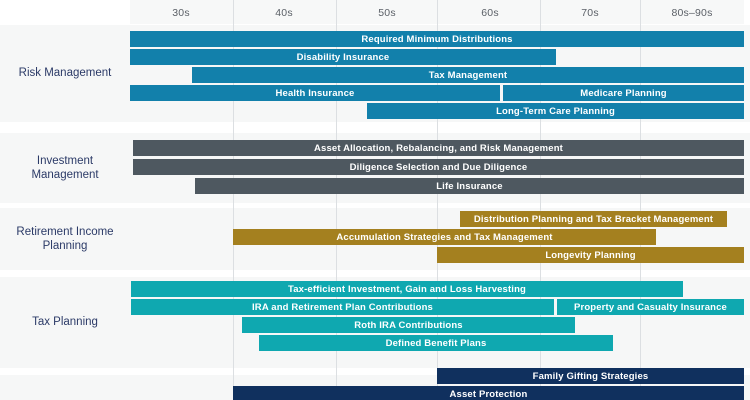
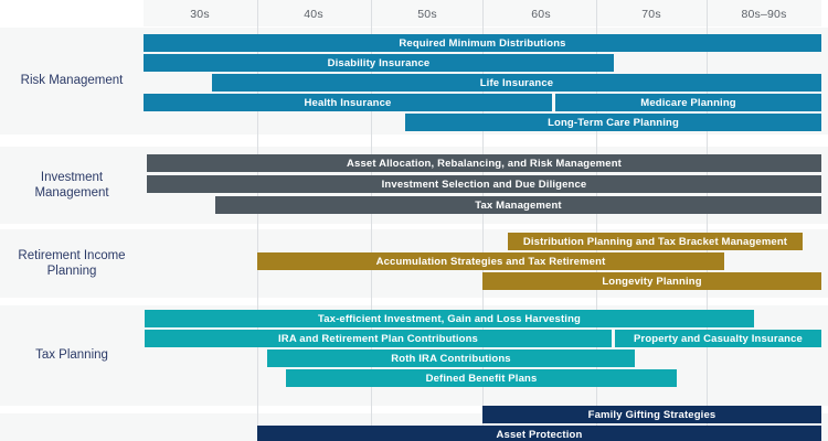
  Risk Management
  Investment
  Management
  Retirement Income
  Planning
  Tax Planning
  30s
  40s
  50s
  60s
  70s
  80s–90s
  Required Minimum Distributions
  Disability Insurance
- Tax Management
+ Life Insurance
  Health Insurance
  Medicare Planning
  Long-Term Care Planning
  Asset Allocation, Rebalancing, and Risk Management
- Diligence Selection and Due Diligence
+ Investment Selection and Due Diligence
- Life Insurance
+ Tax Management
  Distribution Planning and Tax Bracket Management
- Accumulation Strategies and Tax Management
+ Accumulation Strategies and Tax Retirement
  Longevity Planning
  Tax-efficient Investment, Gain and Loss Harvesting
  IRA and Retirement Plan Contributions
  Property and Casualty Insurance
  Roth IRA Contributions
  Defined Benefit Plans
  Family Gifting Strategies
  Asset Protection
